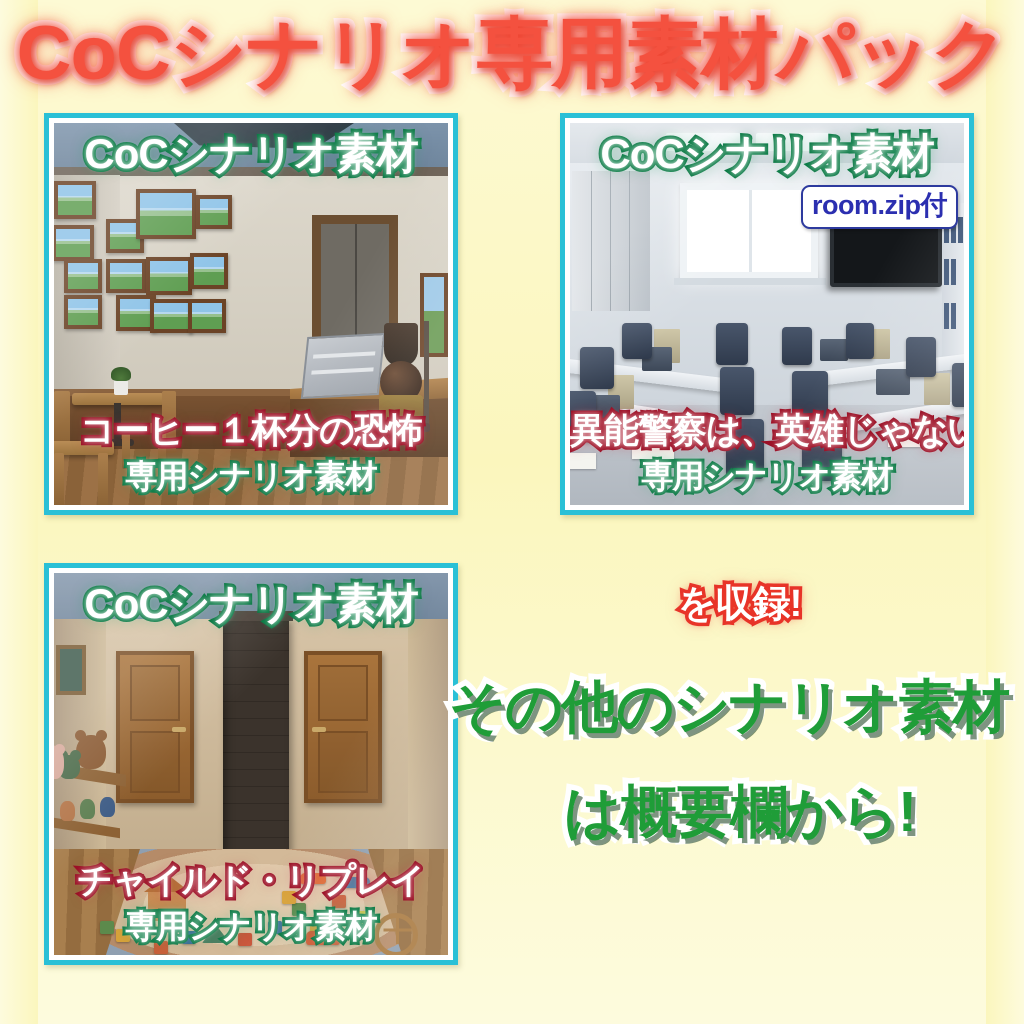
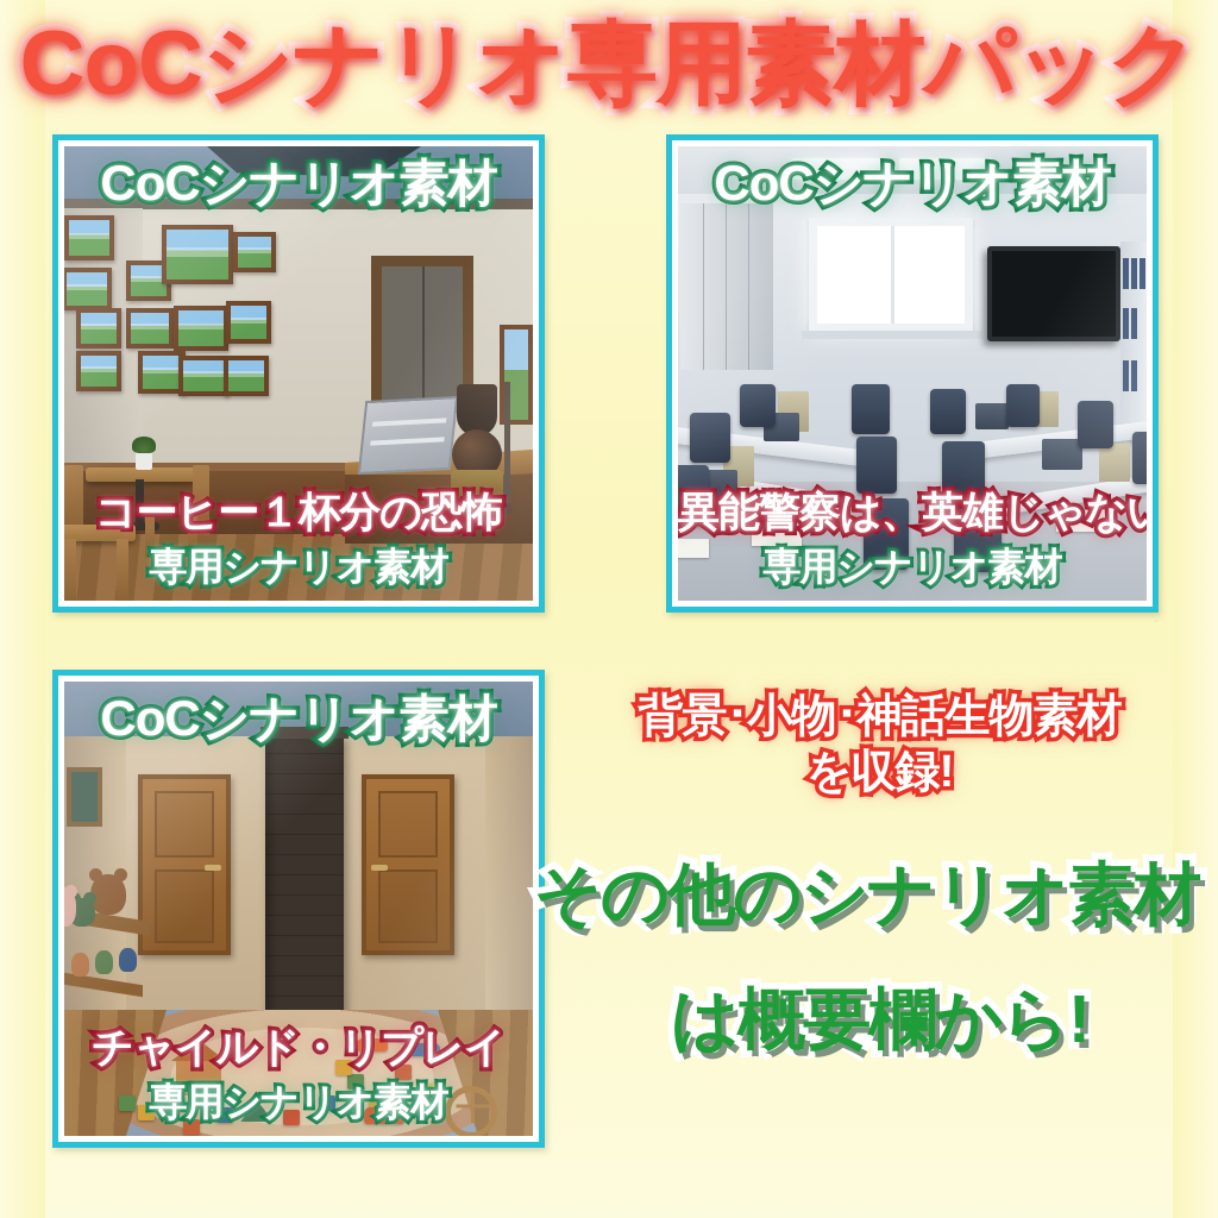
  CoCシナリオ専用素材パック
  CoCシナリオ素材
  コーヒー１杯分の恐怖
  専用シナリオ素材
  CoCシナリオ素材
- room.zip付
  異能警察は、英雄じゃな
  専用シナリオ素材
  CoCシナリオ素材
  チャイルド・リプレイ
  専用シナリオ素材
+ 背景･小物･神話生物素材
  を収録!
  その他のシナリオ素材
  は概要欄から!
